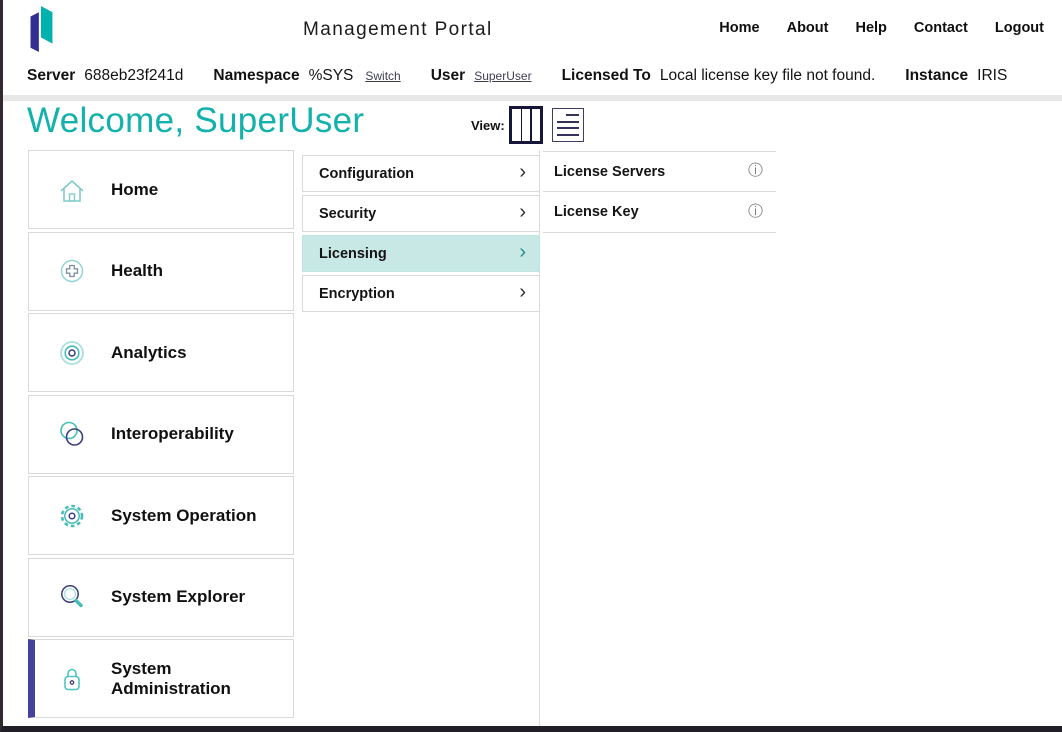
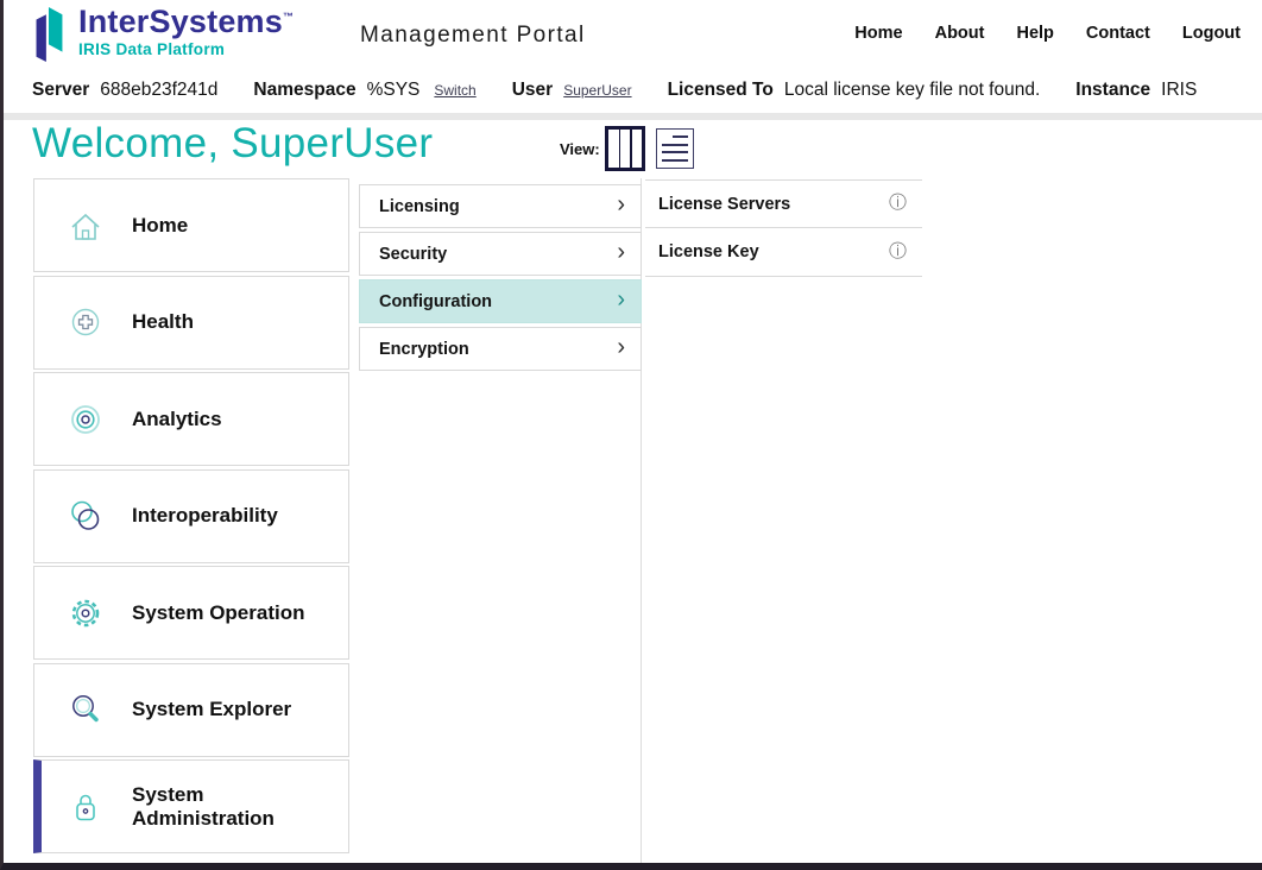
+ InterSystems™
+ IRIS Data Platform
  Management Portal
  Home
  About
  Help
  Contact
  Logout
  Server
  688eb23f241d
  Namespace
  %SYS
  Switch
  User
  SuperUser
  Licensed To
  Local license key file not found.
  Instance
  IRIS
  Welcome, SuperUser
  View:
  Home
  Health
  Analytics
  Interoperability
  System Operation
  System Explorer
  System Administration
- Configuration
+ Licensing
  ›
  Security
  ›
- Licensing
+ Configuration
  ›
  Encryption
  ›
  License Servers
  ⓘ
  License Key
  ⓘ
